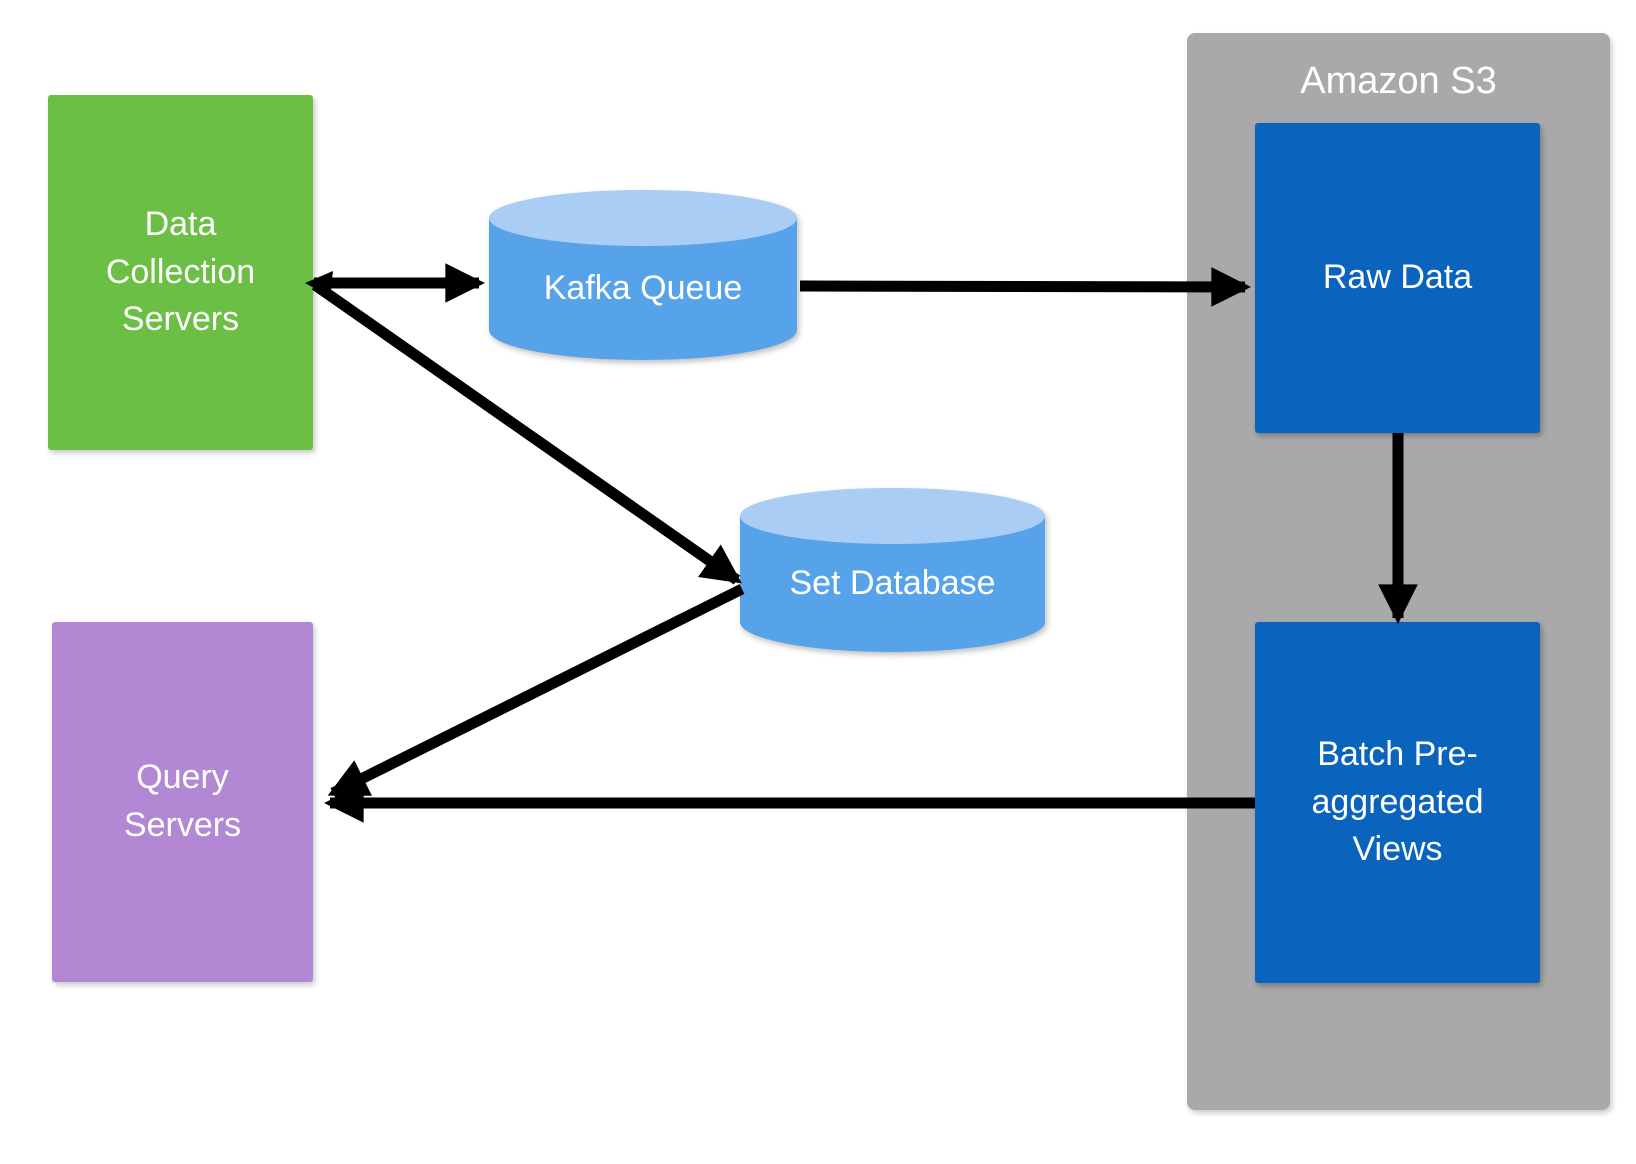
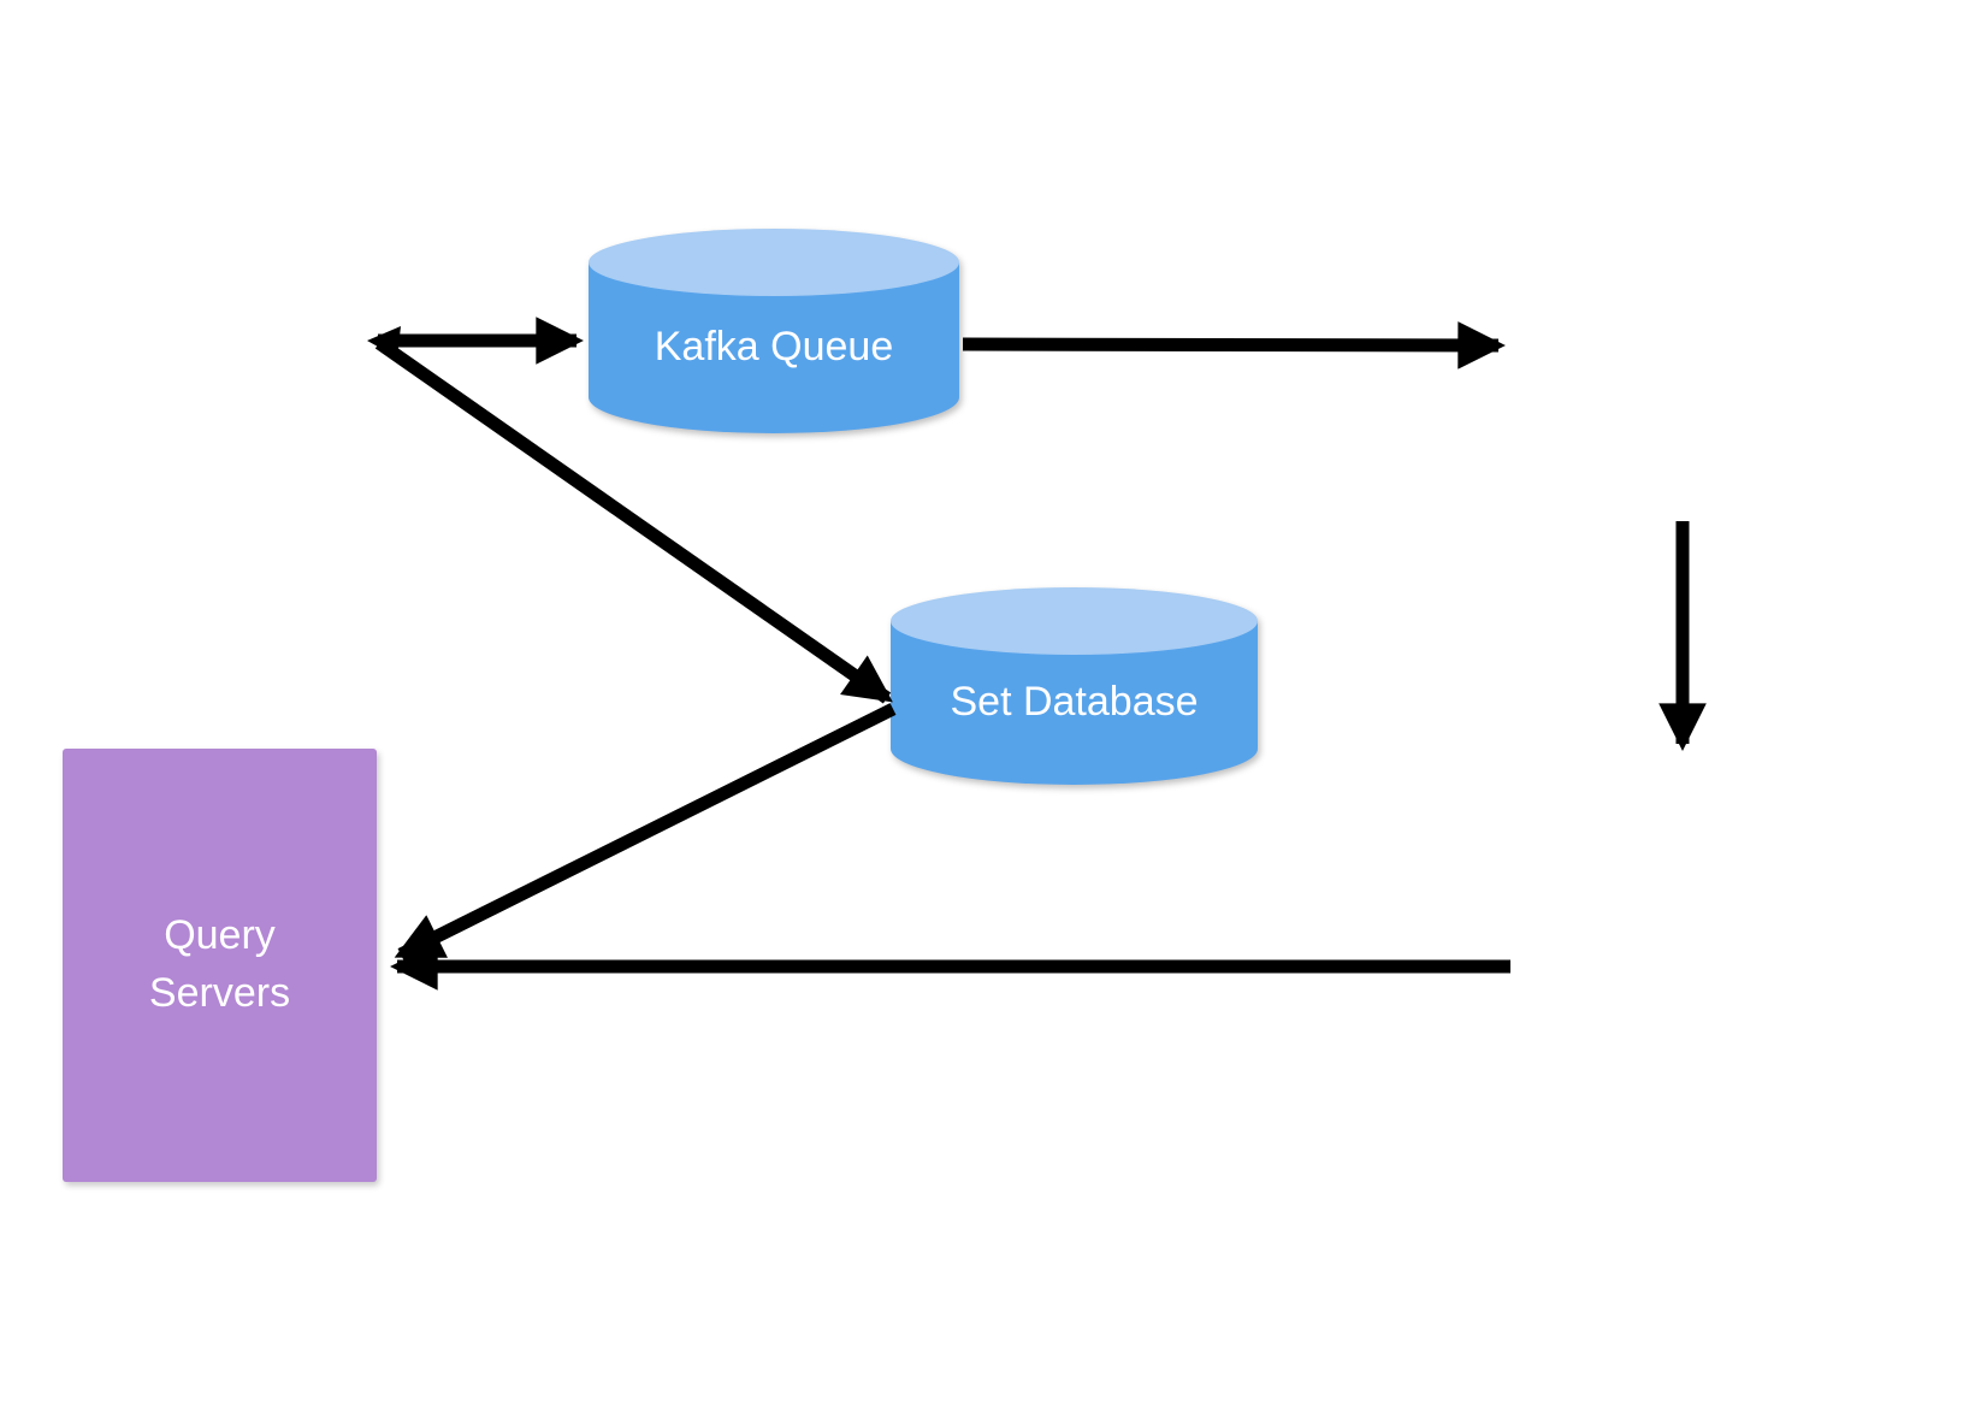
- Amazon S3
- Raw Data
- Batch Pre-aggregated Views
- Data Collection Servers
  Query Servers
  Kafka Queue
  Set Database
